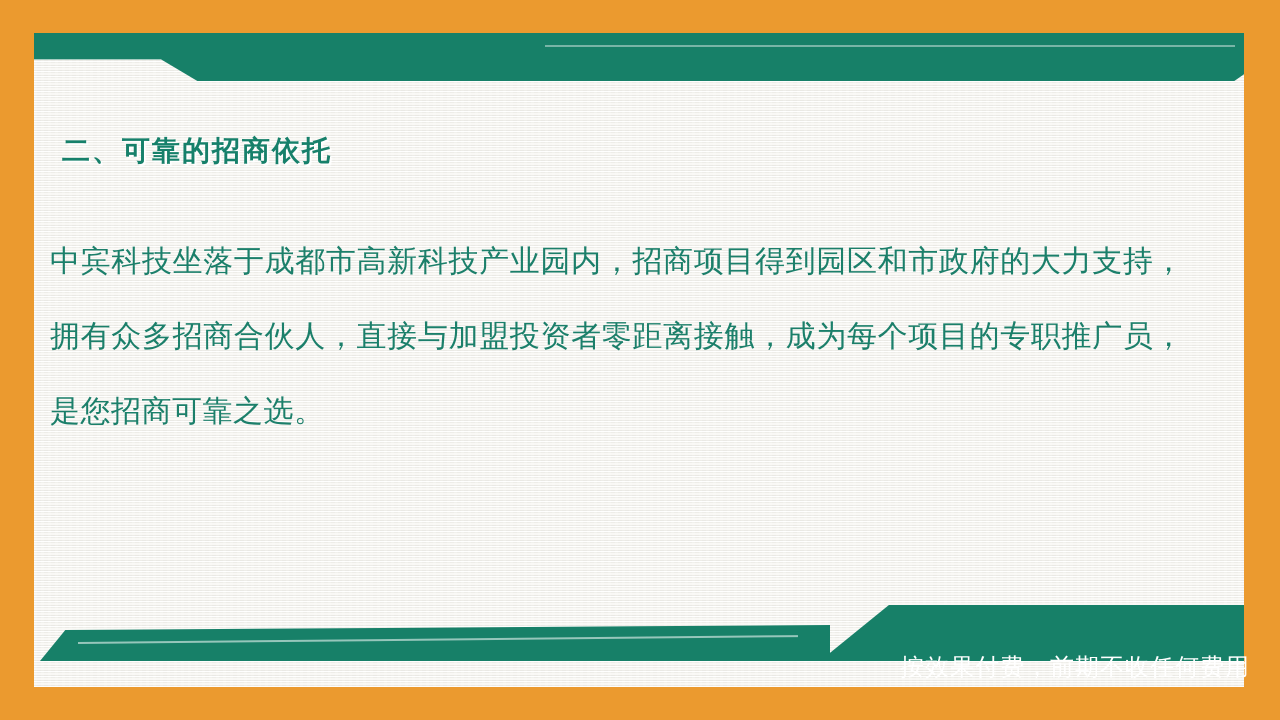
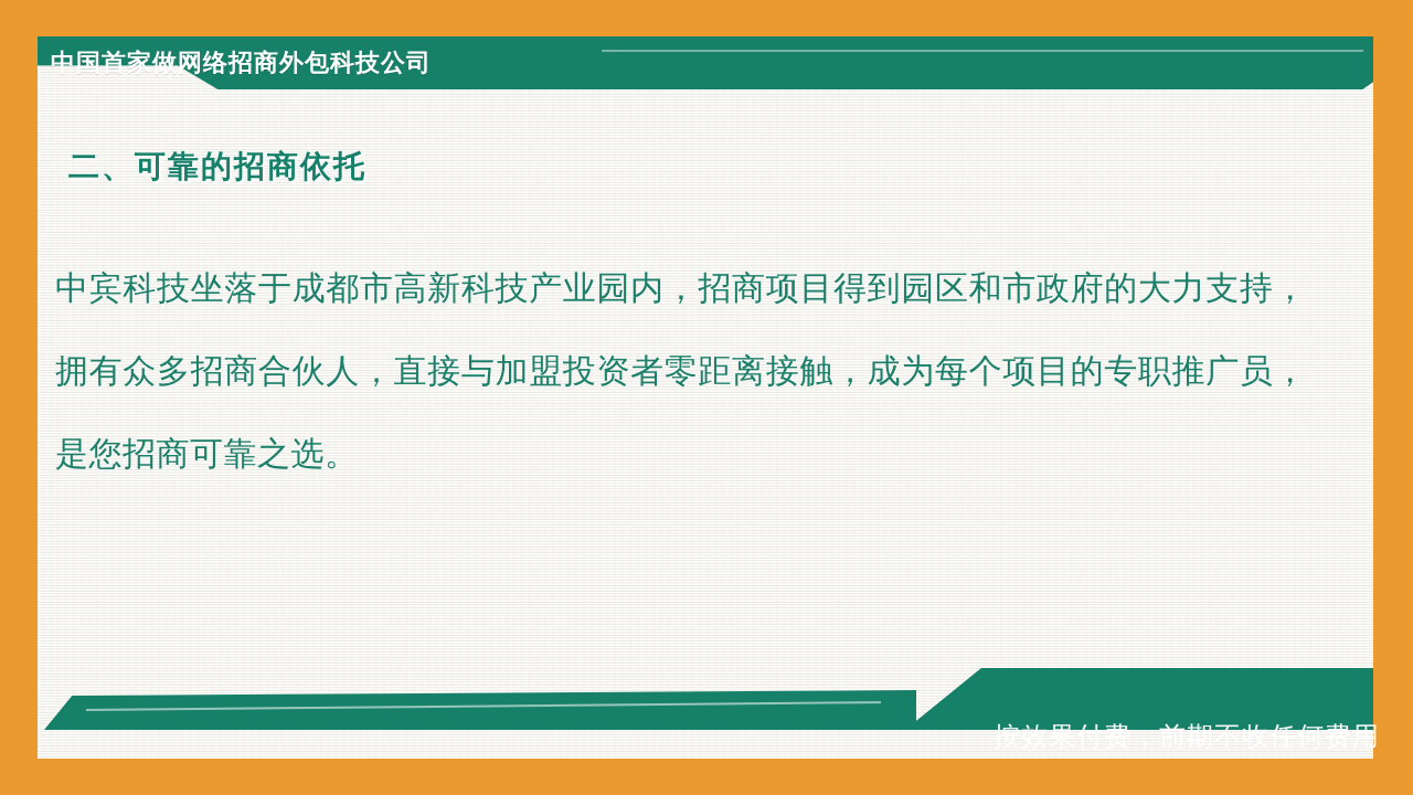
+ 中国首家做网络招商外包科技公司
  二、可靠的招商依托
  中宾科技坐落于成都市高新科技产业园内，招商项目得到园区和市政府的大力支持，拥有众多招商合伙人，直接与加盟投资者零距离接触，成为每个项目的专职推广员，是您招商可靠之选。
  按效果付费，前期不收任何费用
